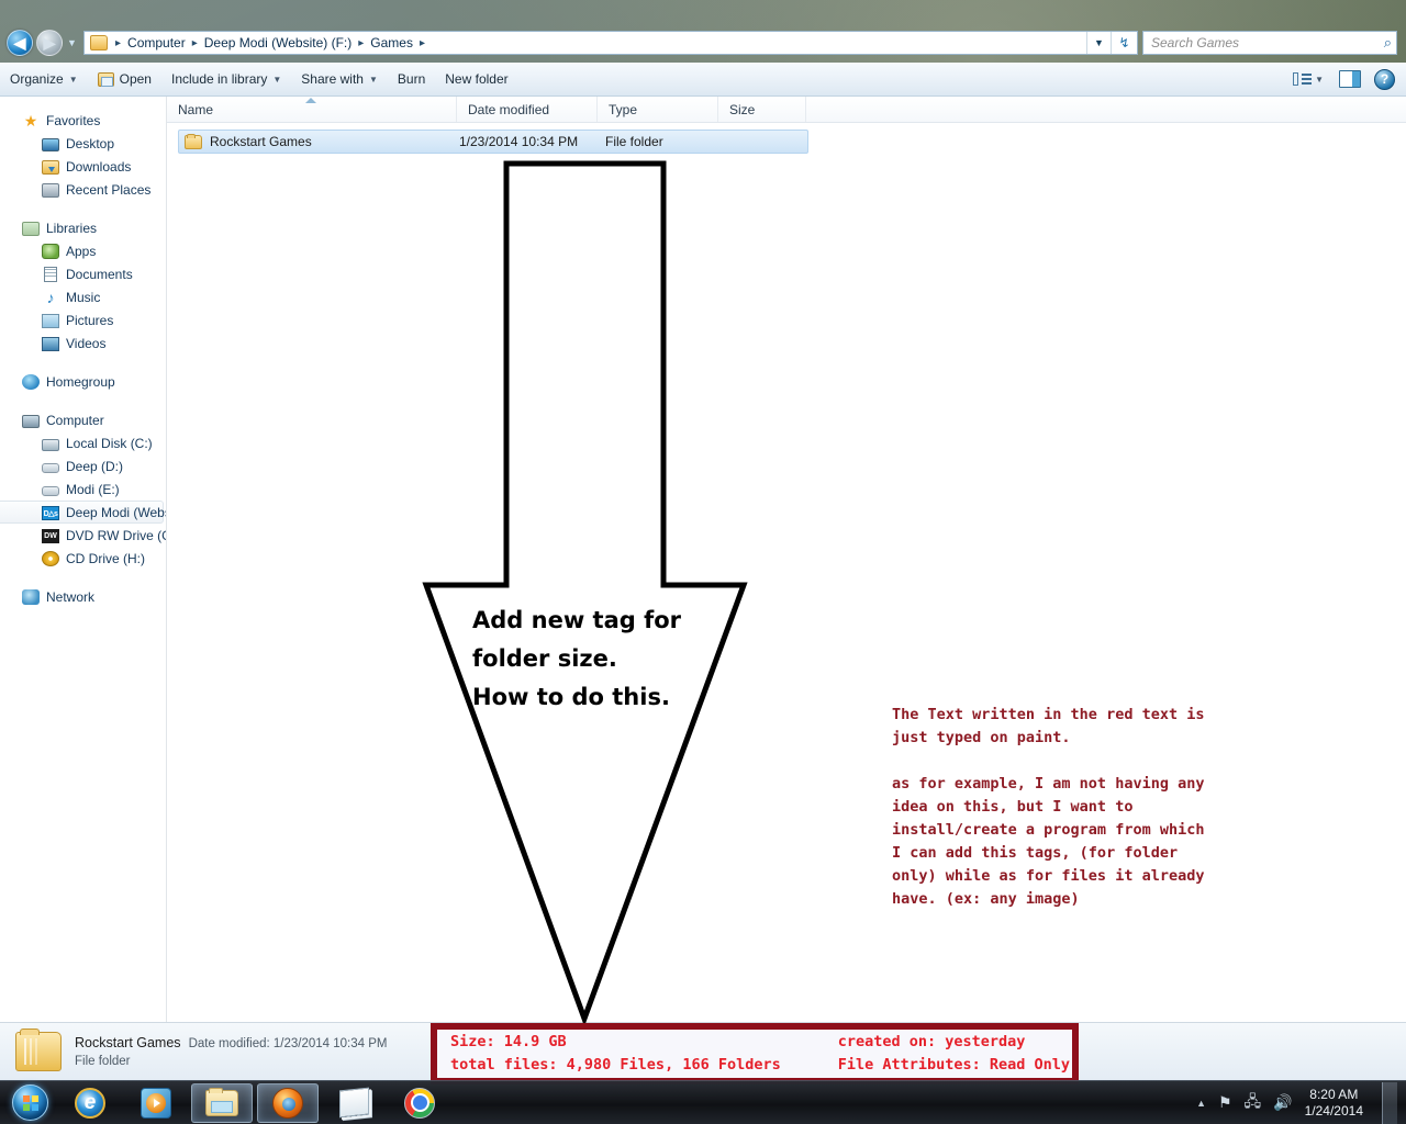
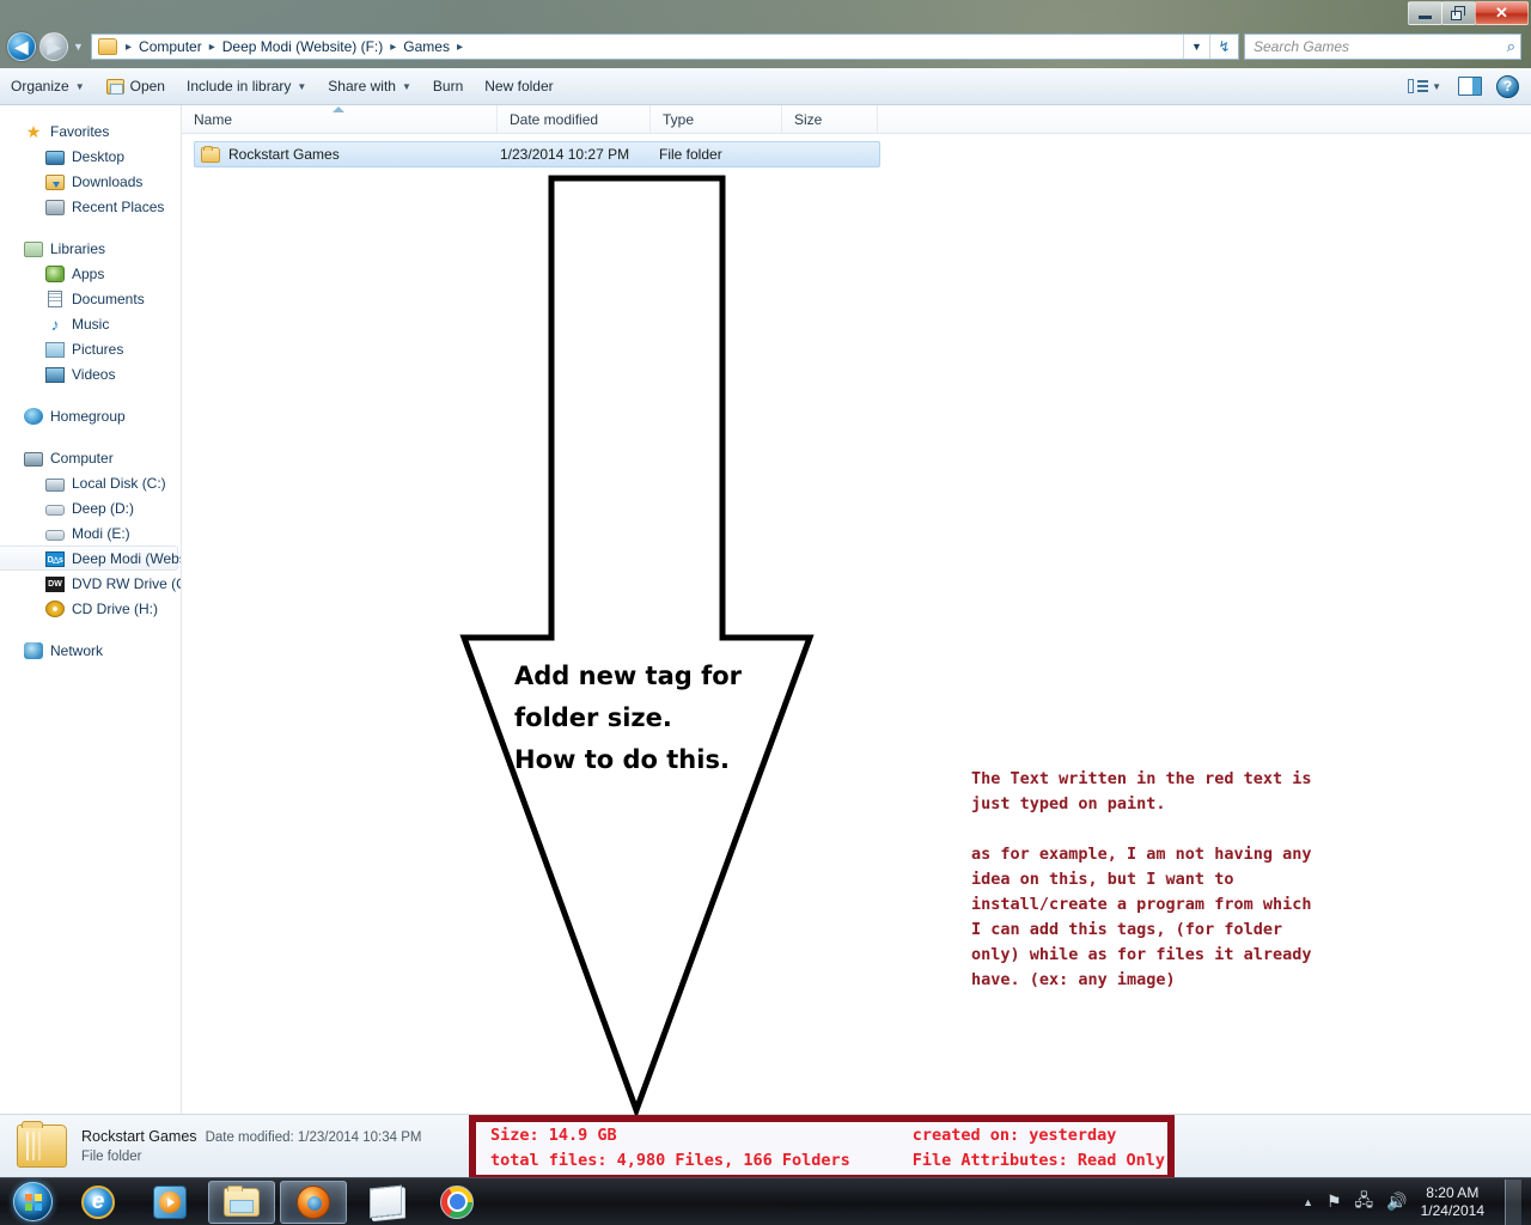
+ ✕
  ◀
  ▶
  ▼
  ▸
  Computer
  ▸
  Deep Modi (Website) (F:)
  ▸
  Games
  ▸
  ▼
  ↯
  Search Games
  ⌕
  Organize
  ▼
  Open
  Include in library
  ▼
  Share with
  ▼
  Burn
  New folder
  ▼
  ?
  ★
  Favorites
  Desktop
  Downloads
  Recent Places
  Libraries
  Apps
  Documents
  ♪
  Music
  Pictures
  Videos
  Homegroup
  Computer
  Local Disk (C:)
  Deep (D:)
  Modi (E:)
  Deep Modi (Web
  DVD RW Drive (
  CD Drive (H:)
  Network
  Name
  Date modified
  Type
  Size
  Rockstart Games
- 1/23/2014 10:34 PM
+ 1/23/2014 10:27 PM
  File folder
  Rockstart Games
  Date modified: 1/23/2014 10:34 PM
  File folder
  Size: 14.9 GB
  total files: 4,980 Files, 166 Folders
  created on: yesterday
  File Attributes: Read Only
  Add new tag for
  folder size.
  How to do this.
  The Text written in the red text is
  just typed on paint.
  as for example, I am not having any
  idea on this, but I want to
  install/create a program from which
  I can add this tags, (for folder
  only) while as for files it already
  have. (ex: any image)
  e
  ▲
  ⚑
  🖧
  🔊
  8:20 AM
  1/24/2014
